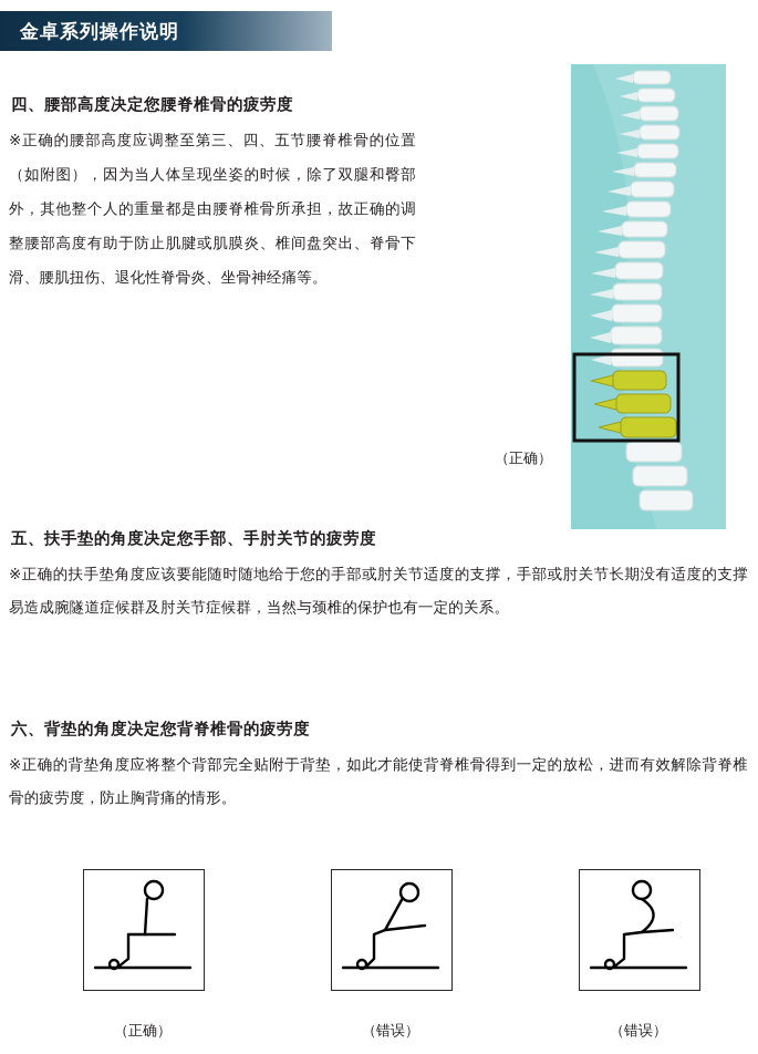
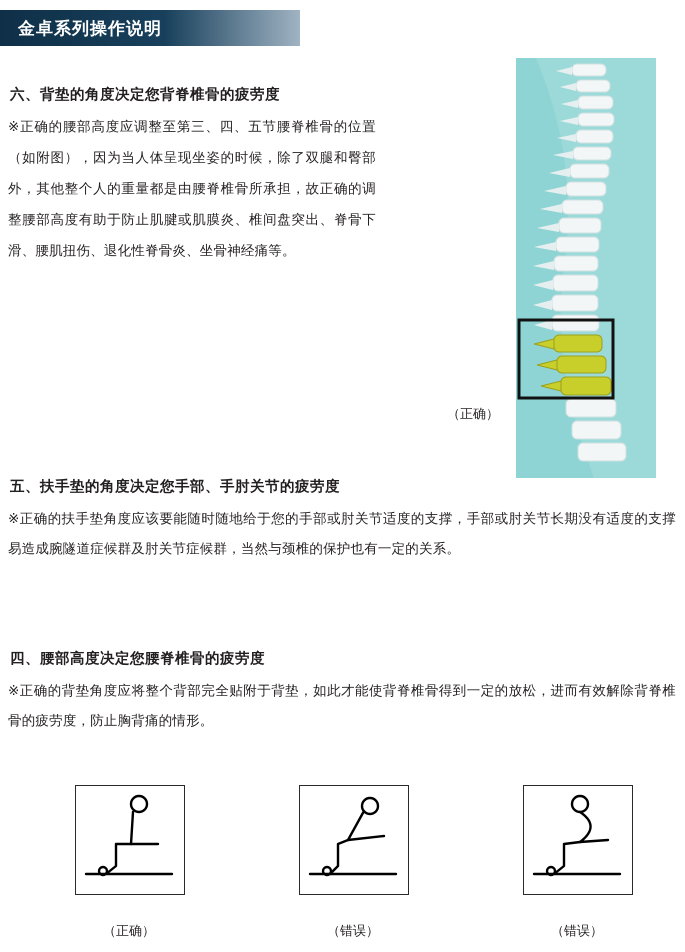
  金卓系列操作说明
- 四、腰部高度决定您腰脊椎骨的疲劳度
+ 六、背垫的角度决定您背脊椎骨的疲劳度
  ※正确的腰部高度应调整至第三、四、五节腰脊椎骨的位置（如附图），因为当人体呈现坐姿的时候，除了双腿和臀部外，其他整个人的重量都是由腰脊椎骨所承担，故正确的调整腰部高度有助于防止肌腱或肌膜炎、椎间盘突出、脊骨下滑、腰肌扭伤、退化性脊骨炎、坐骨神经痛等。
  （正确）
  五、扶手垫的角度决定您手部、手肘关节的疲劳度
  ※正确的扶手垫角度应该要能随时随地给于您的手部或肘关节适度的支撑，手部或肘关节长期没有适度的支撑易造成腕隧道症候群及肘关节症候群，当然与颈椎的保护也有一定的关系。
- 六、背垫的角度决定您背脊椎骨的疲劳度
+ 四、腰部高度决定您腰脊椎骨的疲劳度
  ※正确的背垫角度应将整个背部完全贴附于背垫，如此才能使背脊椎骨得到一定的放松，进而有效解除背脊椎骨的疲劳度，防止胸背痛的情形。
  （正确）
  （错误）
  （错误）
